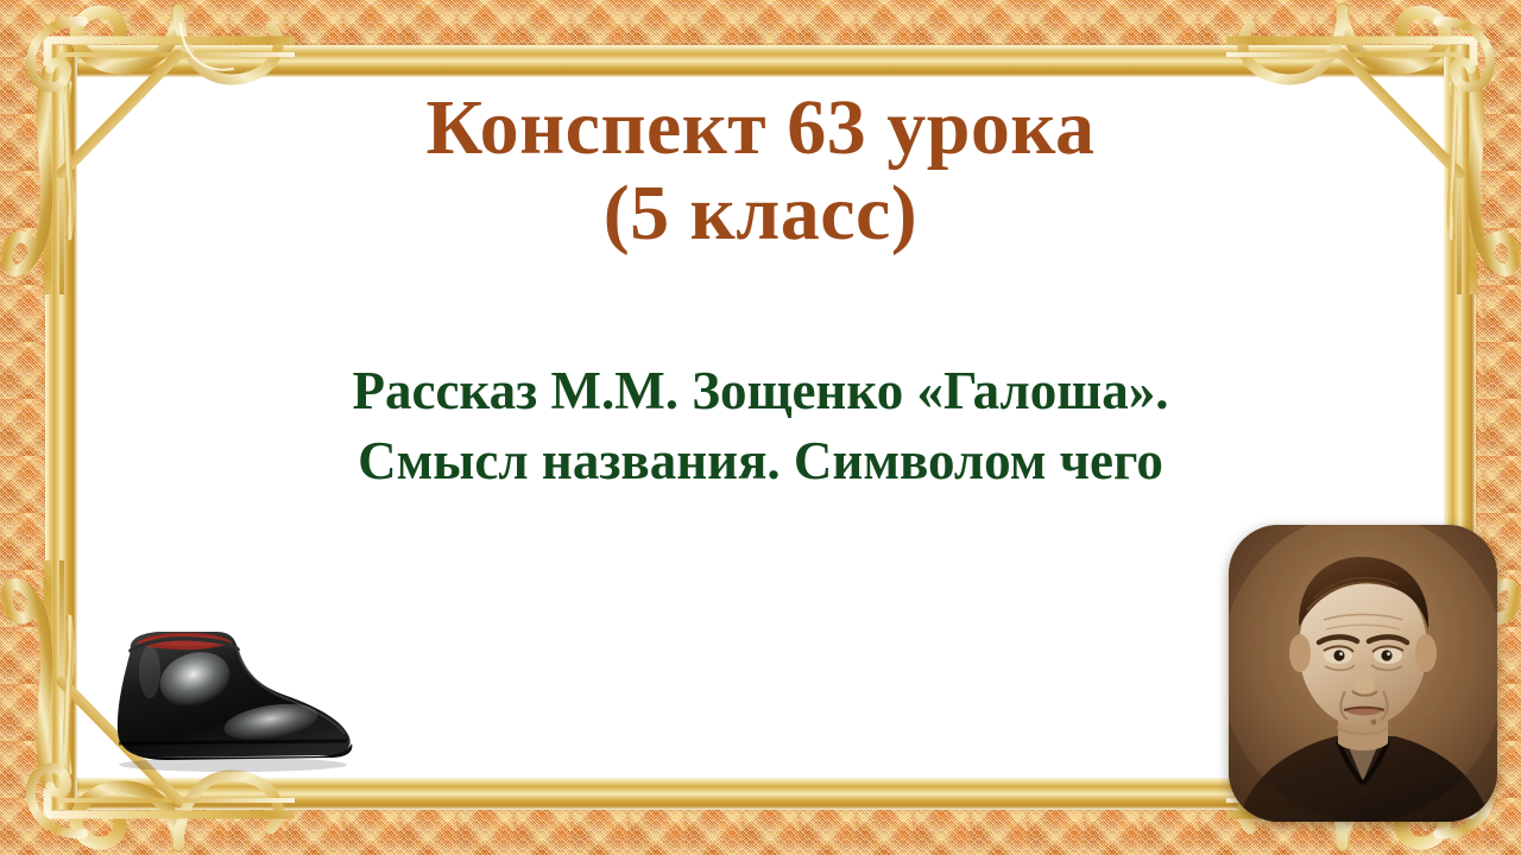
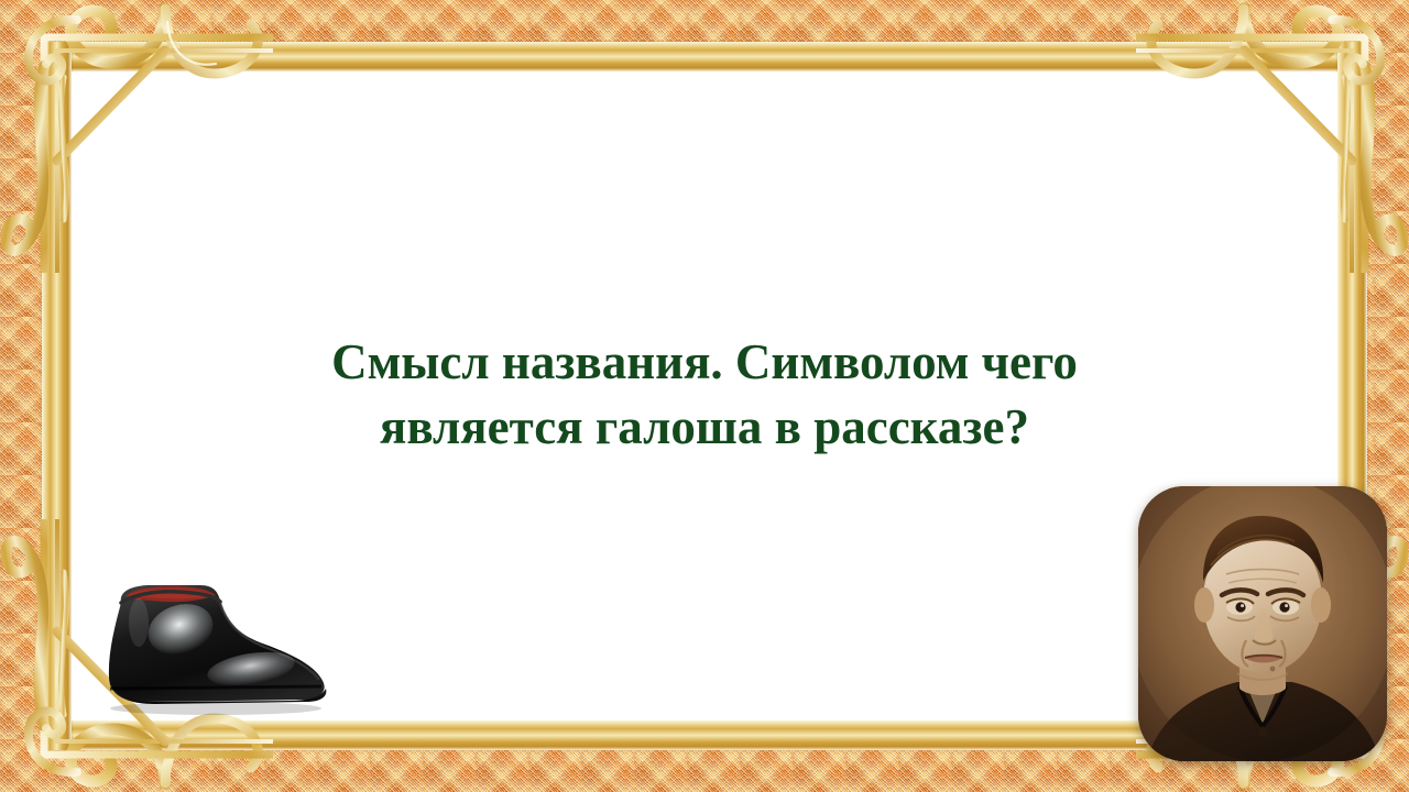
- Конспект 63 урока
- (5 класс)
- Рассказ М.М. Зощенко «Галоша».
  Смысл названия. Символом чего
+ является галоша в рассказе?
